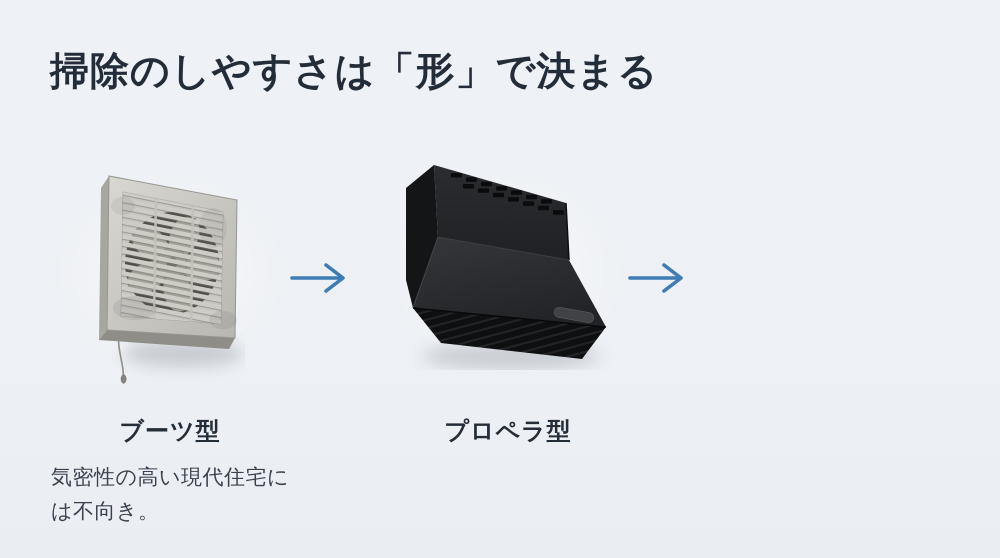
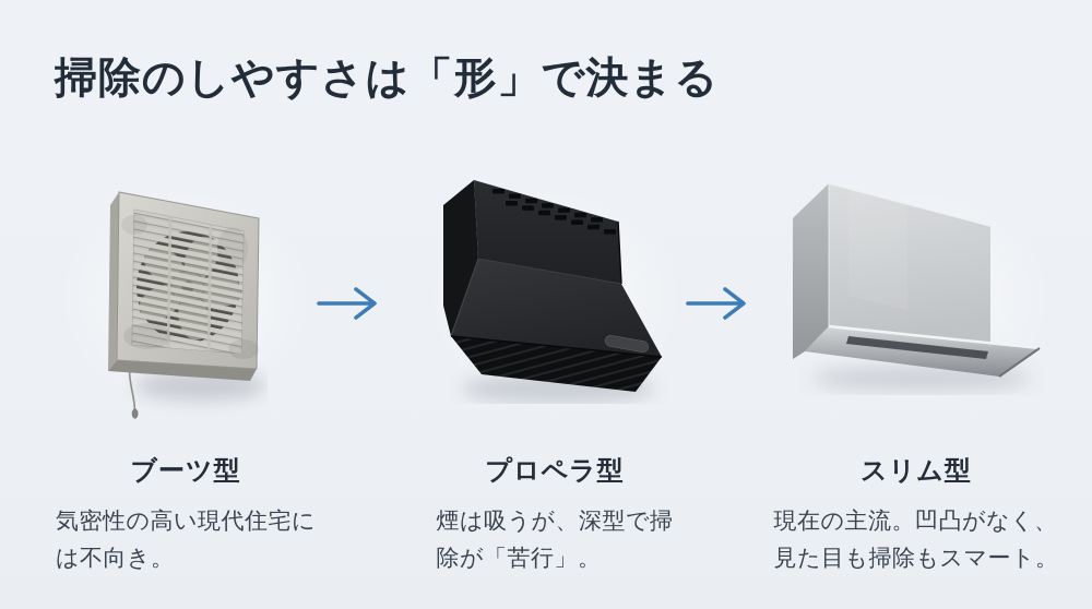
  掃除のしやすさは「形」で決まる
  ブーツ型
  気密性の高い現代住宅に
  は不向き。
  プロペラ型
+ 煙は吸うが、深型で掃
+ 除が「苦行」。
+ スリム型
+ 現在の主流。凹凸がなく、
+ 見た目も掃除もスマート。
